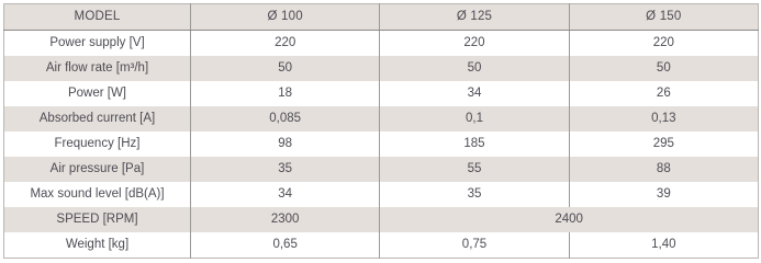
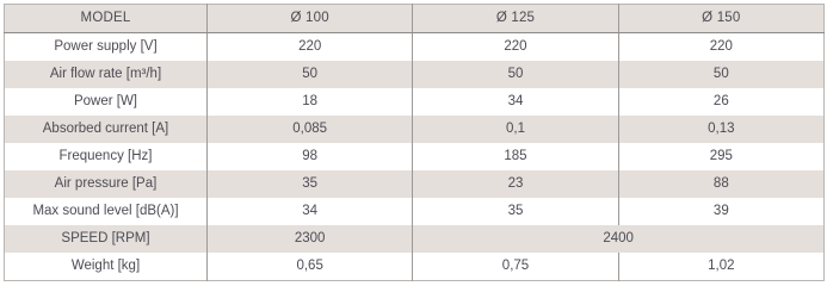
  MODEL	Ø 100	Ø 125	Ø 150
  Power supply [V]	220	220	220
  Air flow rate [m³/h]	50	50	50
  Power [W]	18	34	26
  Absorbed current [A]	0,085	0,1	0,13
  Frequency [Hz]	98	185	295
- Air pressure [Pa]	35	55	88
+ Air pressure [Pa]	35	23	88
  Max sound level [dB(A)]	34	35	39
  SPEED [RPM]	2300	2400
- Weight [kg]	0,65	0,75	1,40
+ Weight [kg]	0,65	0,75	1,02
